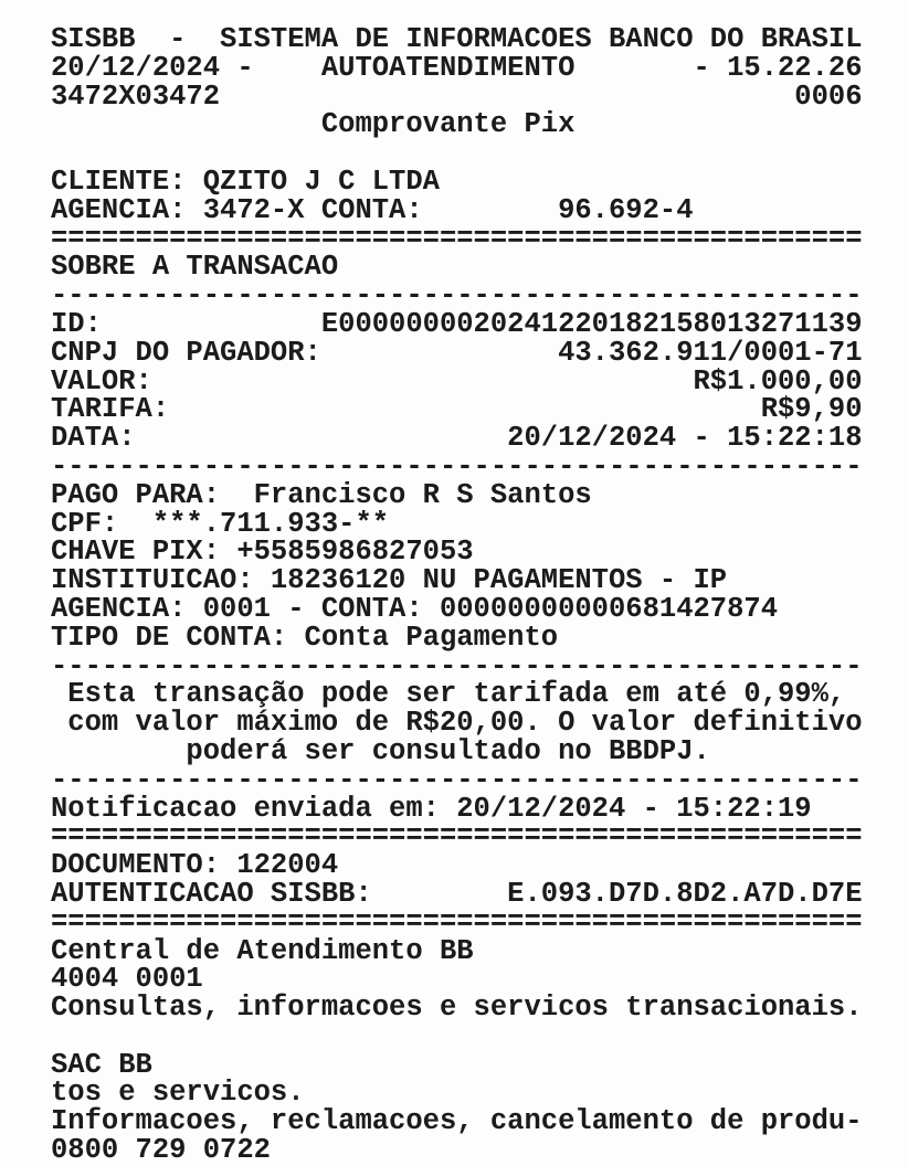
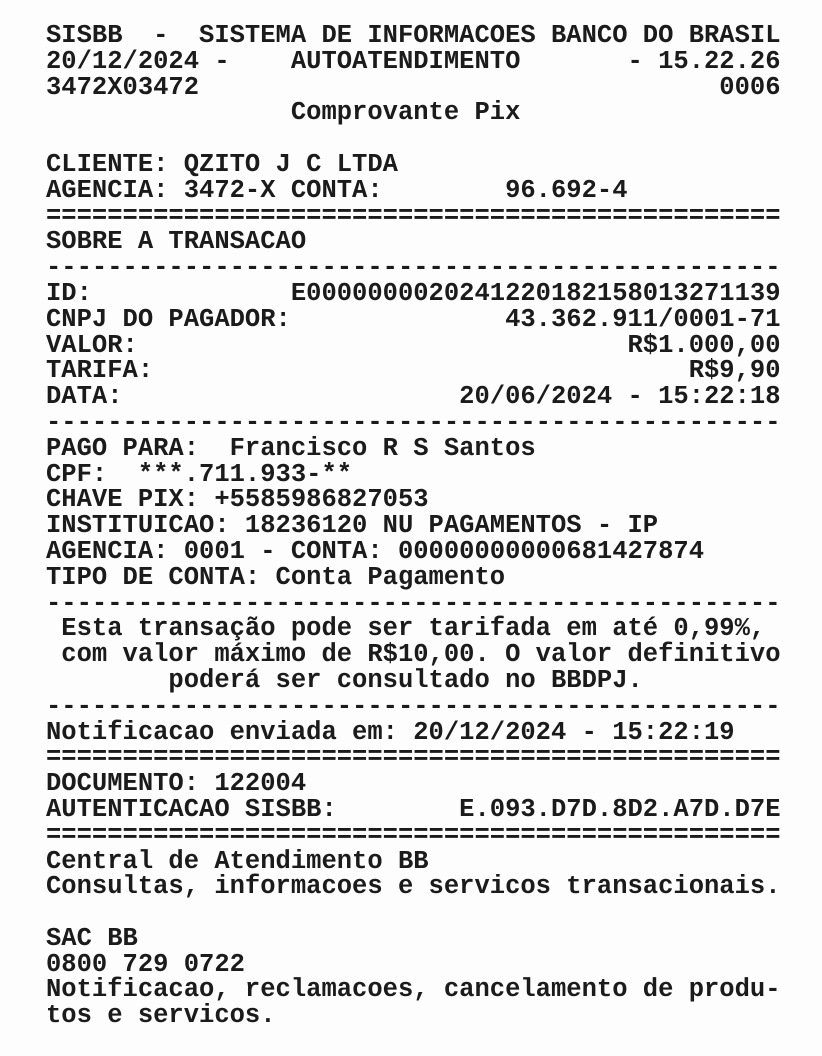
  SISBB - SISTEMA DE INFORMACOES BANCO DO BRASIL
  20/12/2024 - AUTOATENDIMENTO - 15.22.26
  3472X03472 0006
  Comprovante Pix
  CLIENTE: QZITO J C LTDA
  AGENCIA: 3472-X CONTA: 96.692-4
  ================================================
  SOBRE A TRANSACAO
  ------------------------------------------------
  ID: E0000000020241220182158013271139
  CNPJ DO PAGADOR: 43.362.911/0001-71
  VALOR: R$1.000,00
  TARIFA: R$9,90
- DATA: 20/12/2024 - 15:22:18
+ DATA: 20/06/2024 - 15:22:18
  ------------------------------------------------
  PAGO PARA: Francisco R S Santos
  CPF: ***.711.933-**
  CHAVE PIX: +5585986827053
  INSTITUICAO: 18236120 NU PAGAMENTOS - IP
  AGENCIA: 0001 - CONTA: 00000000000681427874
  TIPO DE CONTA: Conta Pagamento
  ------------------------------------------------
  Esta transação pode ser tarifada em até 0,99%,
- com valor máximo de R$20,00. O valor definitivo
+ com valor máximo de R$10,00. O valor definitivo
  poderá ser consultado no BBDPJ.
  ------------------------------------------------
  Notificacao enviada em: 20/12/2024 - 15:22:19
  ================================================
  DOCUMENTO: 122004
  AUTENTICACAO SISBB: E.093.D7D.8D2.A7D.D7E
  ================================================
  Central de Atendimento BB
- 4004 0001
  Consultas, informacoes e servicos transacionais.
  SAC BB
- tos e servicos.
+ 0800 729 0722
- Informacoes, reclamacoes, cancelamento de produ-
+ Notificacao, reclamacoes, cancelamento de produ-
- 0800 729 0722
+ tos e servicos.
